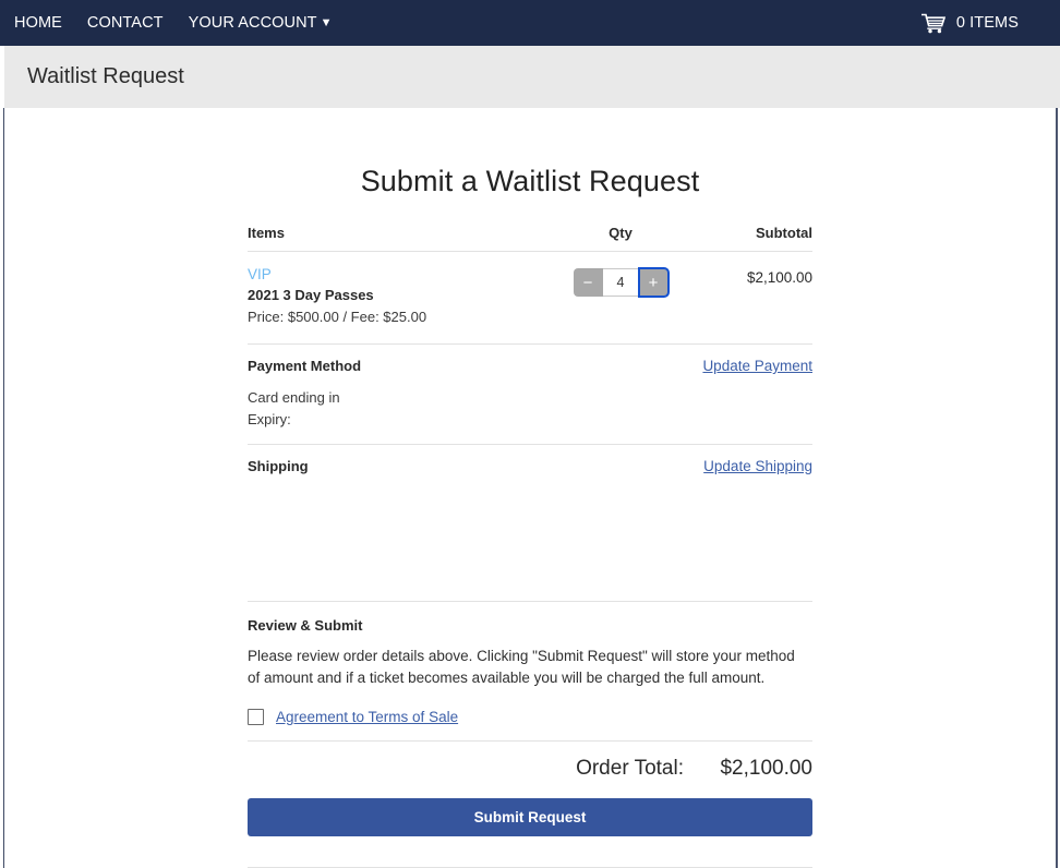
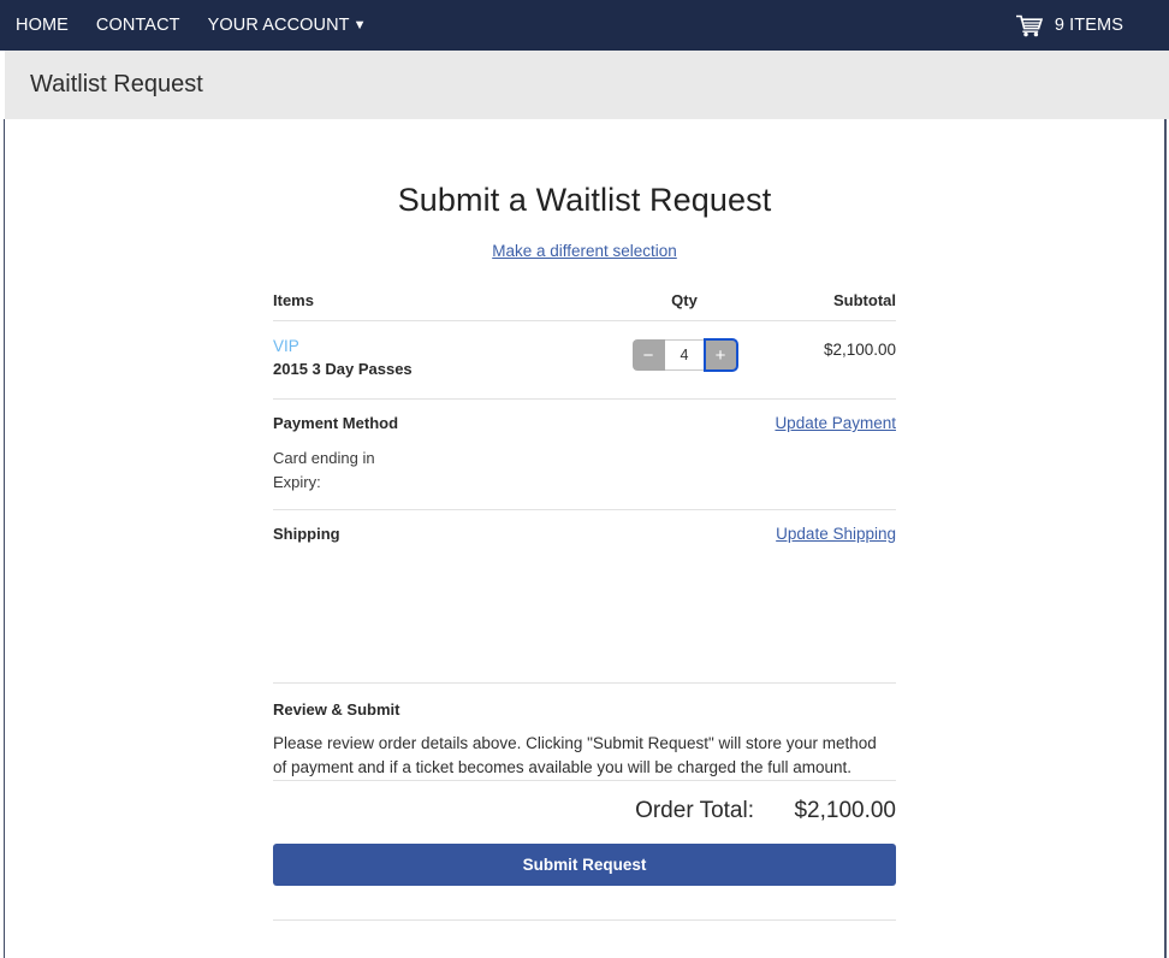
  HOME
  CONTACT
  YOUR ACCOUNT ▼
- 0 ITEMS
+ 9 ITEMS
  Waitlist Request
  Submit a Waitlist Request
+ Make a different selection
  Items
  Qty
  Subtotal
  VIP
- 2021 3 Day Passes
+ 2015 3 Day Passes
- Price: $500.00 / Fee: $25.00
  −
  4
  +
  $2,100.00
  Payment Method
  Update Payment
  Card ending in
  Expiry:
  Shipping
  Update Shipping
  Review & Submit
- Please review order details above. Clicking "Submit Request" will store your method of amount and if a ticket becomes available you will be charged the full amount.
+ Please review order details above. Clicking "Submit Request" will store your method of payment and if a ticket becomes available you will be charged the full amount.
- Agreement to Terms of Sale
  Order Total:
  $2,100.00
  Submit Request
